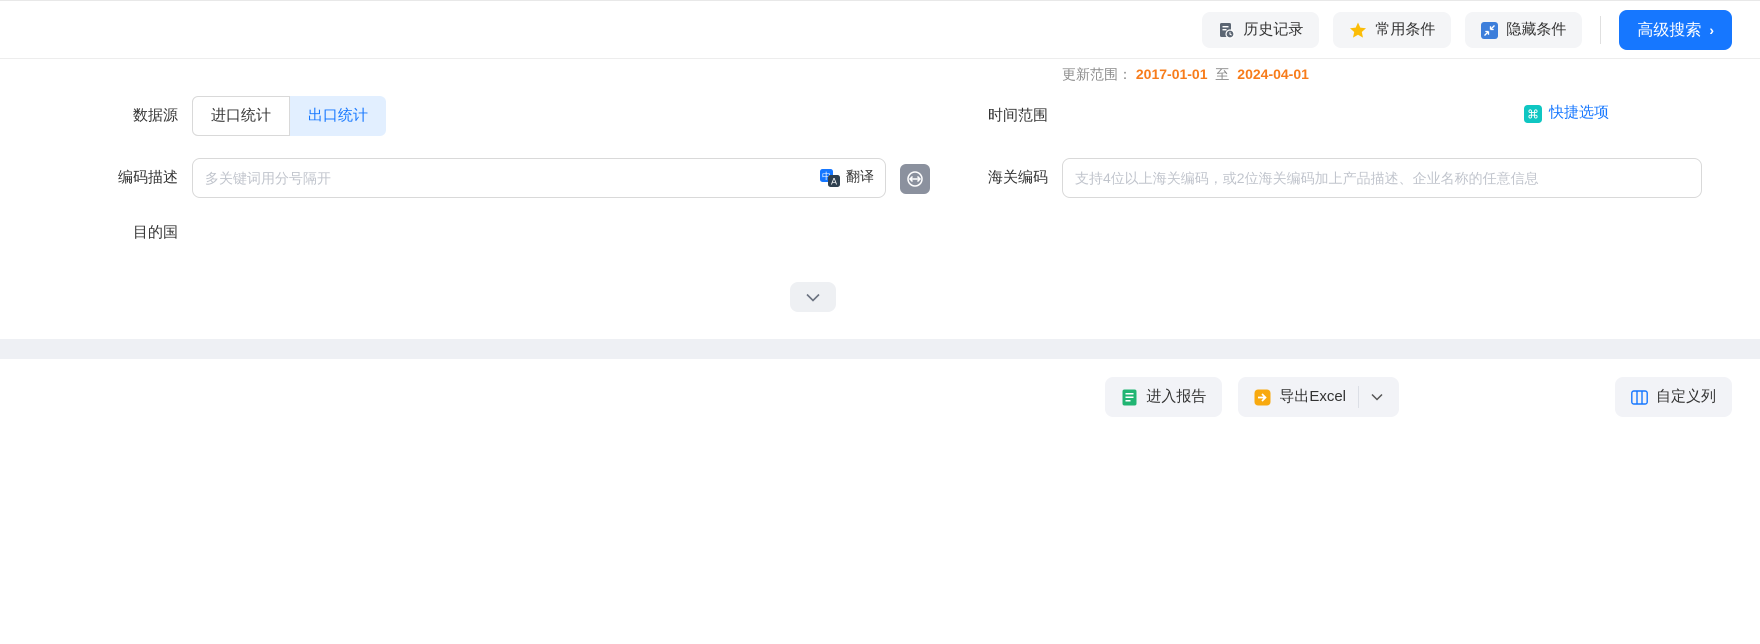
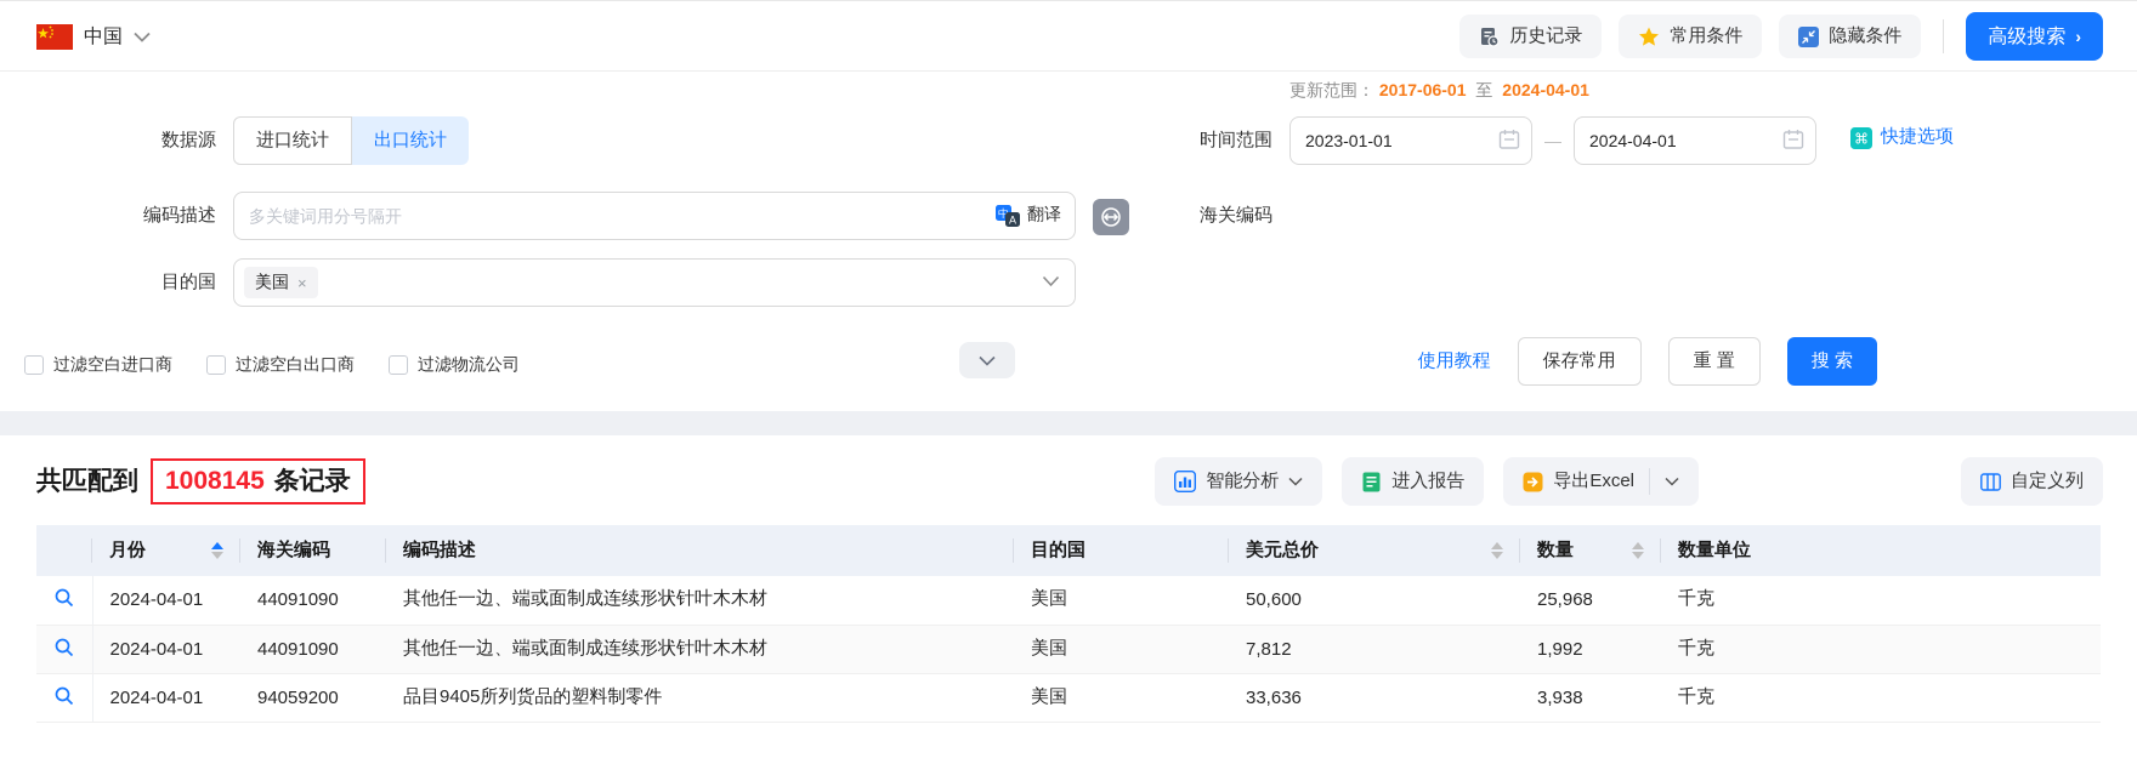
+ 中国
  历史记录
  常用条件
  隐藏条件
  高级搜索
  ›
- 更新范围： 2017-01-01 至 2024-04-01
+ 更新范围： 2017-06-01 至 2024-04-01
  数据源
  进口统计
  出口统计
  时间范围
+ 2023-01-01
+ —
+ 2024-04-01
  ⌘
  快捷选项
  编码描述
  多关键词用分号隔开
  中
  A
  翻译
  海关编码
- 支持4位以上海关编码，或2位海关编码加上产品描述、企业名称的任意信息
  目的国
+ 美国
+ ×
+ 过滤空白进口商
+ 过滤空白出口商
+ 过滤物流公司
+ 使用教程
+ 保存常用
+ 重 置
+ 搜 索
+ 共匹配到
+ 1008145
+ 条记录
+ 智能分析
  进入报告
  导出Excel
  自定义列
+ 	月份	海关编码	编码描述	目的国	美元总价	数量	数量单位
+ 	2024-04-01	44091090	其他任一边、端或面制成连续形状针叶木木材	美国	50,600	25,968	千克
+ 	2024-04-01	44091090	其他任一边、端或面制成连续形状针叶木木材	美国	7,812	1,992	千克
+ 	2024-04-01	94059200	品目9405所列货品的塑料制零件	美国	33,636	3,938	千克
